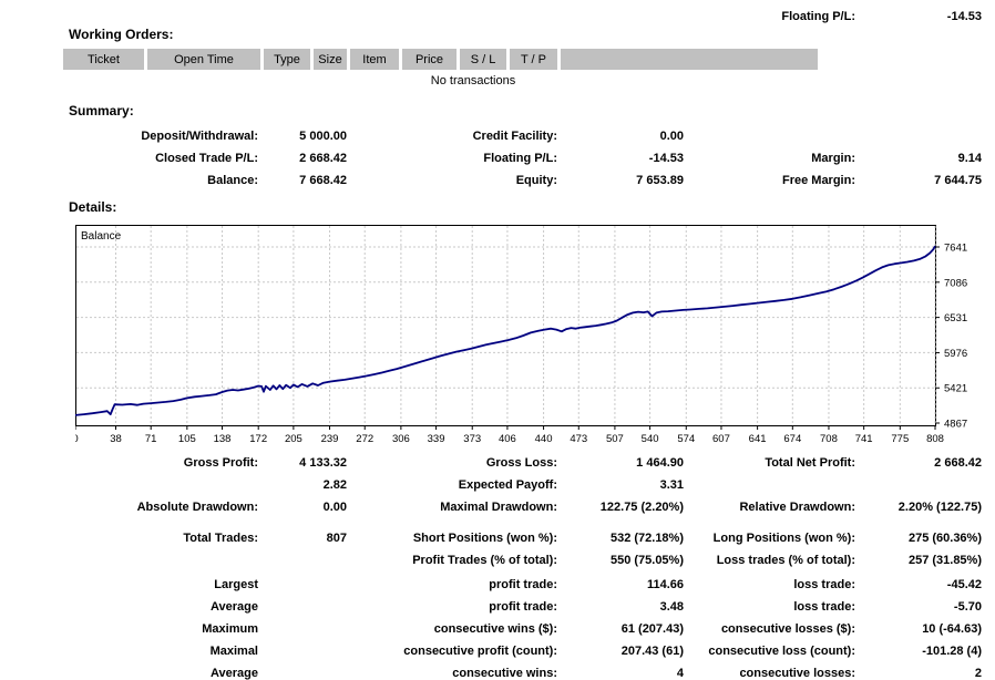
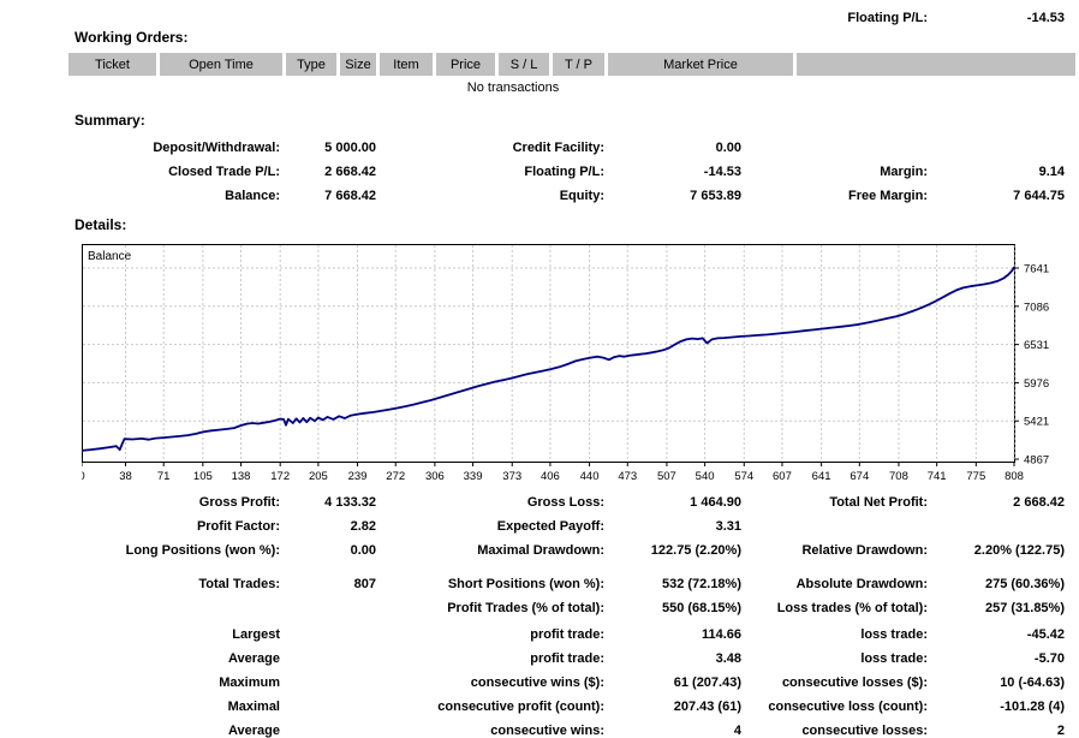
  Floating P/L:
  -14.53
  Working Orders:
  Ticket
  Open Time
  Type
  Size
  Item
  Price
  S / L
  T / P
+ Market Price
  No transactions
  Summary:
  Deposit/Withdrawal:
  5 000.00
  Credit Facility:
  0.00
  Closed Trade P/L:
  2 668.42
  Floating P/L:
  -14.53
  Margin:
  9.14
  Balance:
  7 668.42
  Equity:
  7 653.89
  Free Margin:
  7 644.75
  Details:
  0
  38
  71
  105
  138
  172
  205
  239
  272
  306
  339
  373
  406
  440
  473
  507
  540
  574
  607
  641
  674
  708
  741
  775
  808
  4867
  5421
  5976
  6531
  7086
  7641
  Balance
  Gross Profit:
  4 133.32
  Gross Loss:
  1 464.90
  Total Net Profit:
  2 668.42
+ Profit Factor:
  2.82
  Expected Payoff:
  3.31
- Absolute Drawdown:
+ Long Positions (won %):
  0.00
  Maximal Drawdown:
  122.75 (2.20%)
  Relative Drawdown:
  2.20% (122.75)
  Total Trades:
  807
  Short Positions (won %):
  532 (72.18%)
- Long Positions (won %):
+ Absolute Drawdown:
  275 (60.36%)
  Profit Trades (% of total):
- 550 (75.05%)
+ 550 (68.15%)
  Loss trades (% of total):
  257 (31.85%)
  Largest
  profit trade:
  114.66
  loss trade:
  -45.42
  Average
  profit trade:
  3.48
  loss trade:
  -5.70
  Maximum
  consecutive wins ($):
  61 (207.43)
  consecutive losses ($):
  10 (-64.63)
  Maximal
  consecutive profit (count):
  207.43 (61)
  consecutive loss (count):
  -101.28 (4)
  Average
  consecutive wins:
  4
  consecutive losses:
  2
